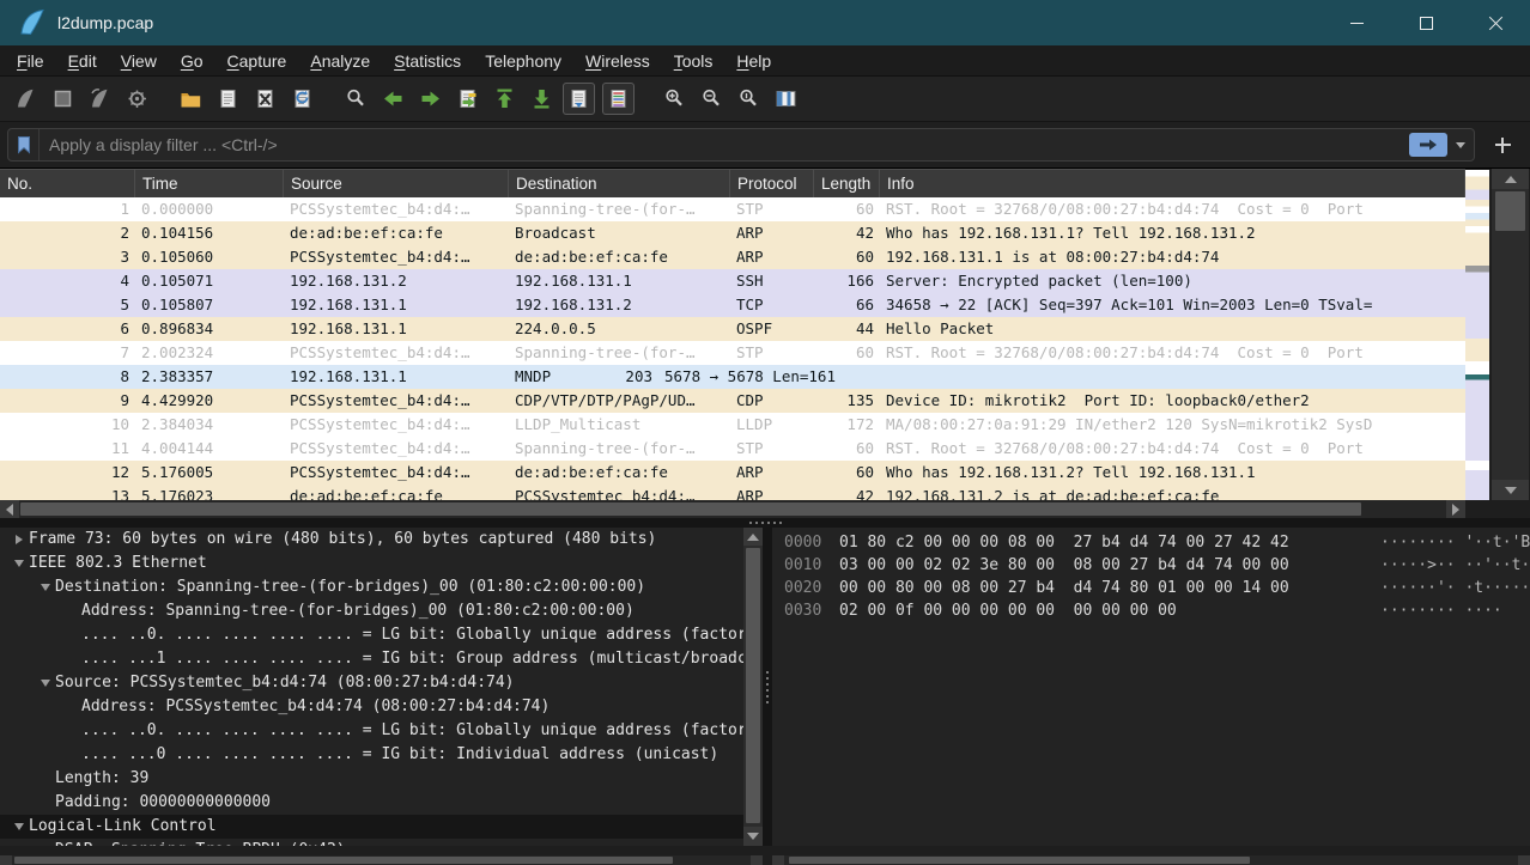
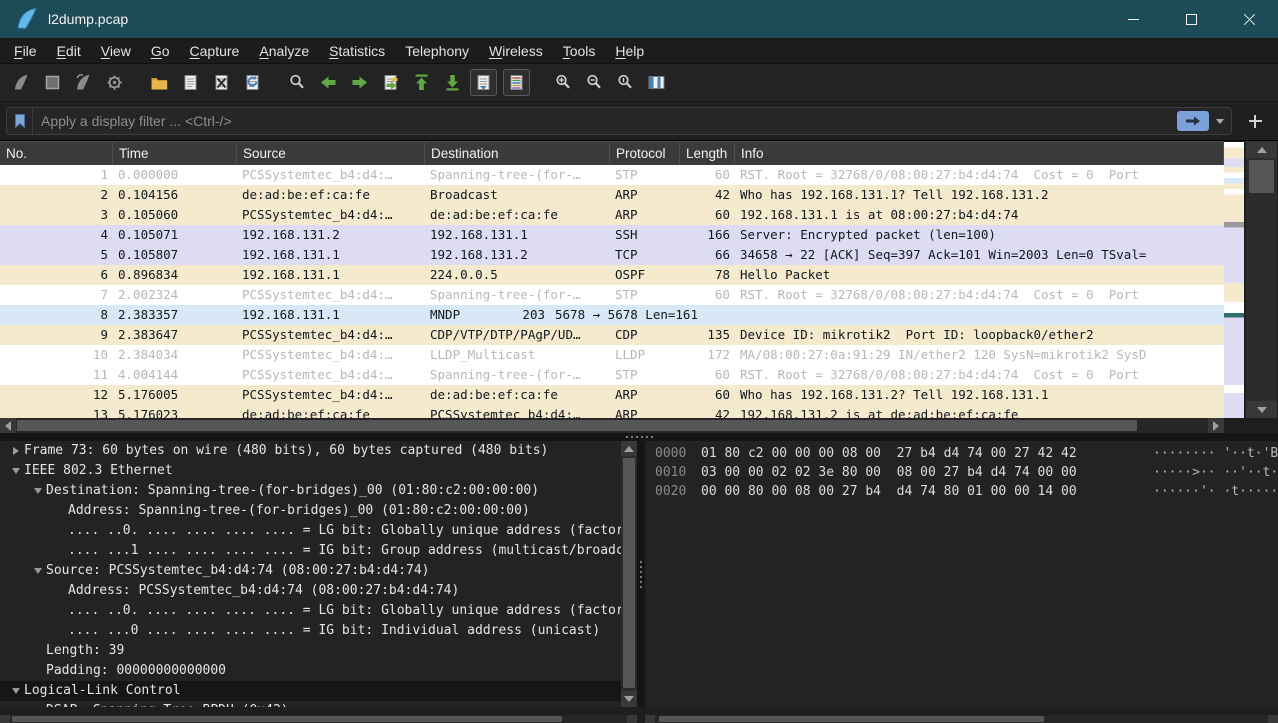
  l2dump.pcap
  File
  Edit
  View
  Go
  Capture
  Analyze
  Statistics
  Telephony
  Wireless
  Tools
  Help
  Apply a display filter ... <Ctrl-/>
  No.
  Time
  Source
  Destination
  Protocol
  Length
  Info
  1
  0.000000
  PCSSystemtec_b4:d4:…
  Spanning-tree-(for-…
  STP
  60
  RST. Root = 32768/0/08:00:27:b4:d4:74 Cost = 0 Port
  2
  0.104156
  de:ad:be:ef:ca:fe
  Broadcast
  ARP
  42
  Who has 192.168.131.1? Tell 192.168.131.2
  3
  0.105060
  PCSSystemtec_b4:d4:…
  de:ad:be:ef:ca:fe
  ARP
  60
  192.168.131.1 is at 08:00:27:b4:d4:74
  4
  0.105071
  192.168.131.2
  192.168.131.1
  SSH
  166
  Server: Encrypted packet (len=100)
  5
  0.105807
  192.168.131.1
  192.168.131.2
  TCP
  66
  34658 → 22 [ACK] Seq=397 Ack=101 Win=2003 Len=0 TSval=
  6
  0.896834
  192.168.131.1
  224.0.0.5
  OSPF
- 44
+ 78
  Hello Packet
  7
  2.002324
  PCSSystemtec_b4:d4:…
  Spanning-tree-(for-…
  STP
  60
  RST. Root = 32768/0/08:00:27:b4:d4:74 Cost = 0 Port
  8
  2.383357
  192.168.131.1
  MNDP
  203
  5678 → 5678 Len=161
  9
- 4.429920
+ 2.383647
  PCSSystemtec_b4:d4:…
  CDP/VTP/DTP/PAgP/UD…
  CDP
  135
  Device ID: mikrotik2 Port ID: loopback0/ether2
  10
  2.384034
  PCSSystemtec_b4:d4:…
  LLDP_Multicast
  LLDP
  172
  MA/08:00:27:0a:91:29 IN/ether2 120 SysN=mikrotik2 SysD
  11
  4.004144
  PCSSystemtec_b4:d4:…
  Spanning-tree-(for-…
  STP
  60
  RST. Root = 32768/0/08:00:27:b4:d4:74 Cost = 0 Port
  12
  5.176005
  PCSSystemtec_b4:d4:…
  de:ad:be:ef:ca:fe
  ARP
  60
  Who has 192.168.131.2? Tell 192.168.131.1
  13
  5.176023
  de:ad:be:ef:ca:fe
  PCSSystemtec_b4:d4:…
  ARP
  42
  192.168.131.2 is at de:ad:be:ef:ca:fe
  Frame 73: 60 bytes on wire (480 bits), 60 bytes captured (480 bits)
  IEEE 802.3 Ethernet
  Destination: Spanning-tree-(for-bridges)_00 (01:80:c2:00:00:00)
  Address: Spanning-tree-(for-bridges)_00 (01:80:c2:00:00:00)
  .... ..0. .... .... .... .... = LG bit: Globally unique address (factor
  .... ...1 .... .... .... .... = IG bit: Group address (multicast/broadc
  Source: PCSSystemtec_b4:d4:74 (08:00:27:b4:d4:74)
  Address: PCSSystemtec_b4:d4:74 (08:00:27:b4:d4:74)
  .... ..0. .... .... .... .... = LG bit: Globally unique address (factor
  .... ...0 .... .... .... .... = IG bit: Individual address (unicast)
  Length: 39
  Padding: 00000000000000
  Logical-Link Control
  0000 01 80 c2 00 00 00 08 00 27 b4 d4 74 00 27 42 42
  ········ '··t·'B
  0010 03 00 00 02 02 3e 80 00 08 00 27 b4 d4 74 00 00
  ·····>·· ··'··t·
  0020 00 00 80 00 08 00 27 b4 d4 74 80 01 00 00 14 00
  ······'· ·t·····
- 0030 02 00 0f 00 00 00 00 00 00 00 00 00
- ········ ····
